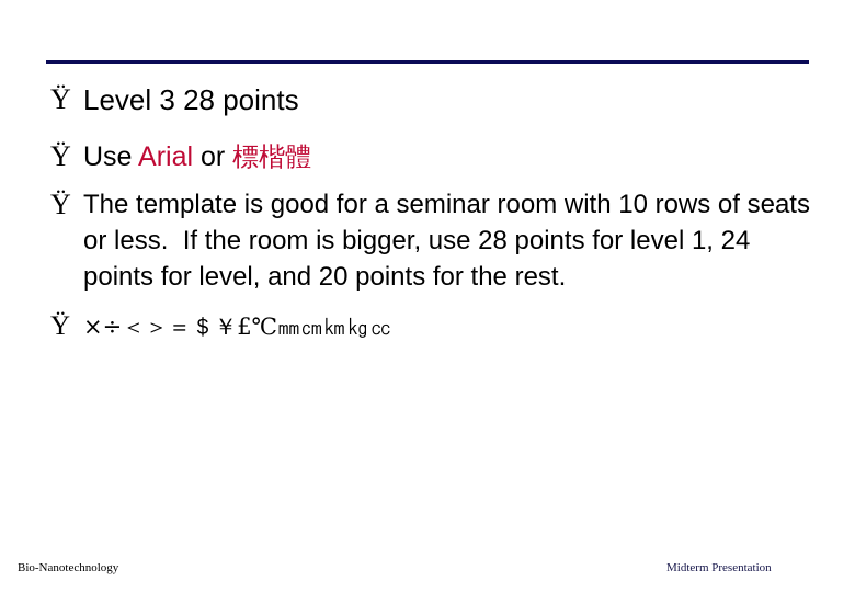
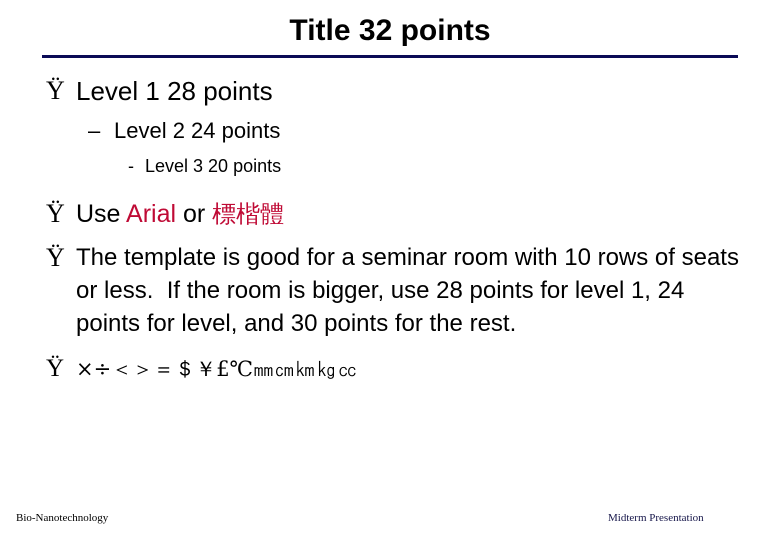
+ Title 32 points
  Ÿ
- Level 3 28 points
+ Level 1 28 points
+ –
+ Level 2 24 points
+ -
+ Level 3 20 points
  Ÿ
  Use Arial or 標楷體
  Ÿ
- The template is good for a seminar room with 10 rows of seats or less. If the room is bigger, use 28 points for level 1, 24 points for level, and 20 points for the rest.
+ The template is good for a seminar room with 10 rows of seats or less. If the room is bigger, use 28 points for level 1, 24 points for level, and 30 points for the rest.
  Ÿ
  ×÷＜＞＝＄￥£℃㎜㎝㎞㎏㏄
  Bio-Nanotechnology
  Midterm Presentation
